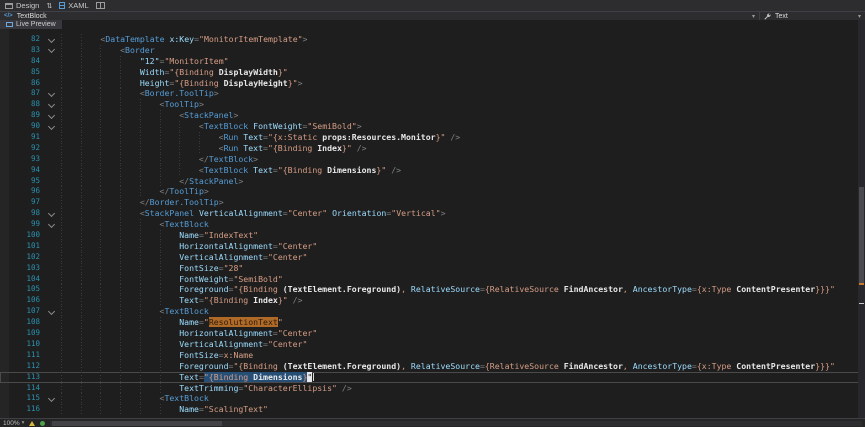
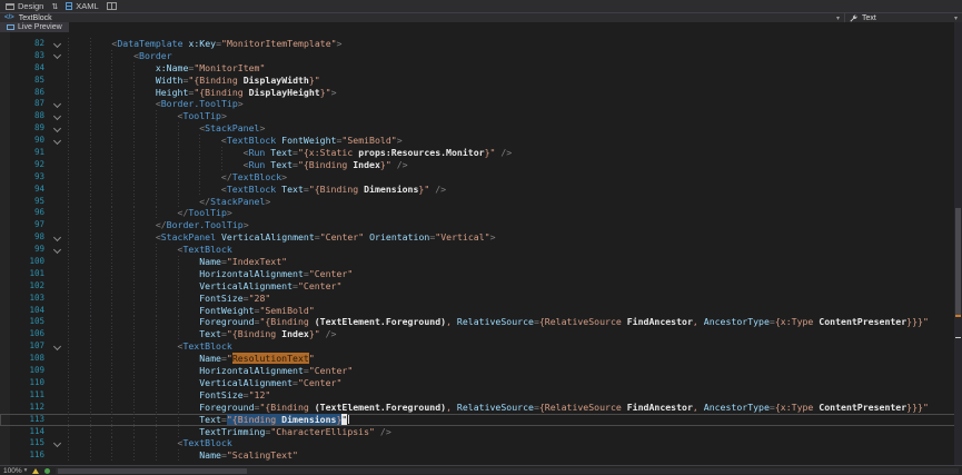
  Design
  XAML
  82
  <DataTemplate x:Key="MonitorItemTemplate">
  83
  <Border
  84
- "12"="MonitorItem"
+ x:Name="MonitorItem"
  85
  Width="{Binding DisplayWidth}"
  86
  Height="{Binding DisplayHeight}">
  87
  <Border.ToolTip>
  88
  <ToolTip>
  89
  <StackPanel>
  90
  <TextBlock FontWeight="SemiBold">
  91
  <Run Text="{x:Static props:Resources.Monitor}" />
  92
  <Run Text="{Binding Index}" />
  93
  </TextBlock>
  94
  <TextBlock Text="{Binding Dimensions}" />
  95
  </StackPanel>
  96
  </ToolTip>
  97
  </Border.ToolTip>
  98
  <StackPanel VerticalAlignment="Center" Orientation="Vertical">
  99
  <TextBlock
  100
  Name="IndexText"
  101
  HorizontalAlignment="Center"
  102
  VerticalAlignment="Center"
  103
  FontSize="28"
  104
  FontWeight="SemiBold"
  105
  Foreground="{Binding (TextElement.Foreground), RelativeSource={RelativeSource FindAncestor, AncestorType={x:Type ContentPresenter}}}"
  106
  Text="{Binding Index}" />
  107
  <TextBlock
  108
  Name="ResolutionText"
  109
  HorizontalAlignment="Center"
  110
  VerticalAlignment="Center"
  111
- FontSize=x:Name
+ FontSize="12"
  112
  Foreground="{Binding (TextElement.Foreground), RelativeSource={RelativeSource FindAncestor, AncestorType={x:Type ContentPresenter}}}"
  113
  Text="{Binding Dimensions}"
  114
  TextTrimming="CharacterEllipsis" />
  115
  <TextBlock
  116
  Name="ScalingText"
